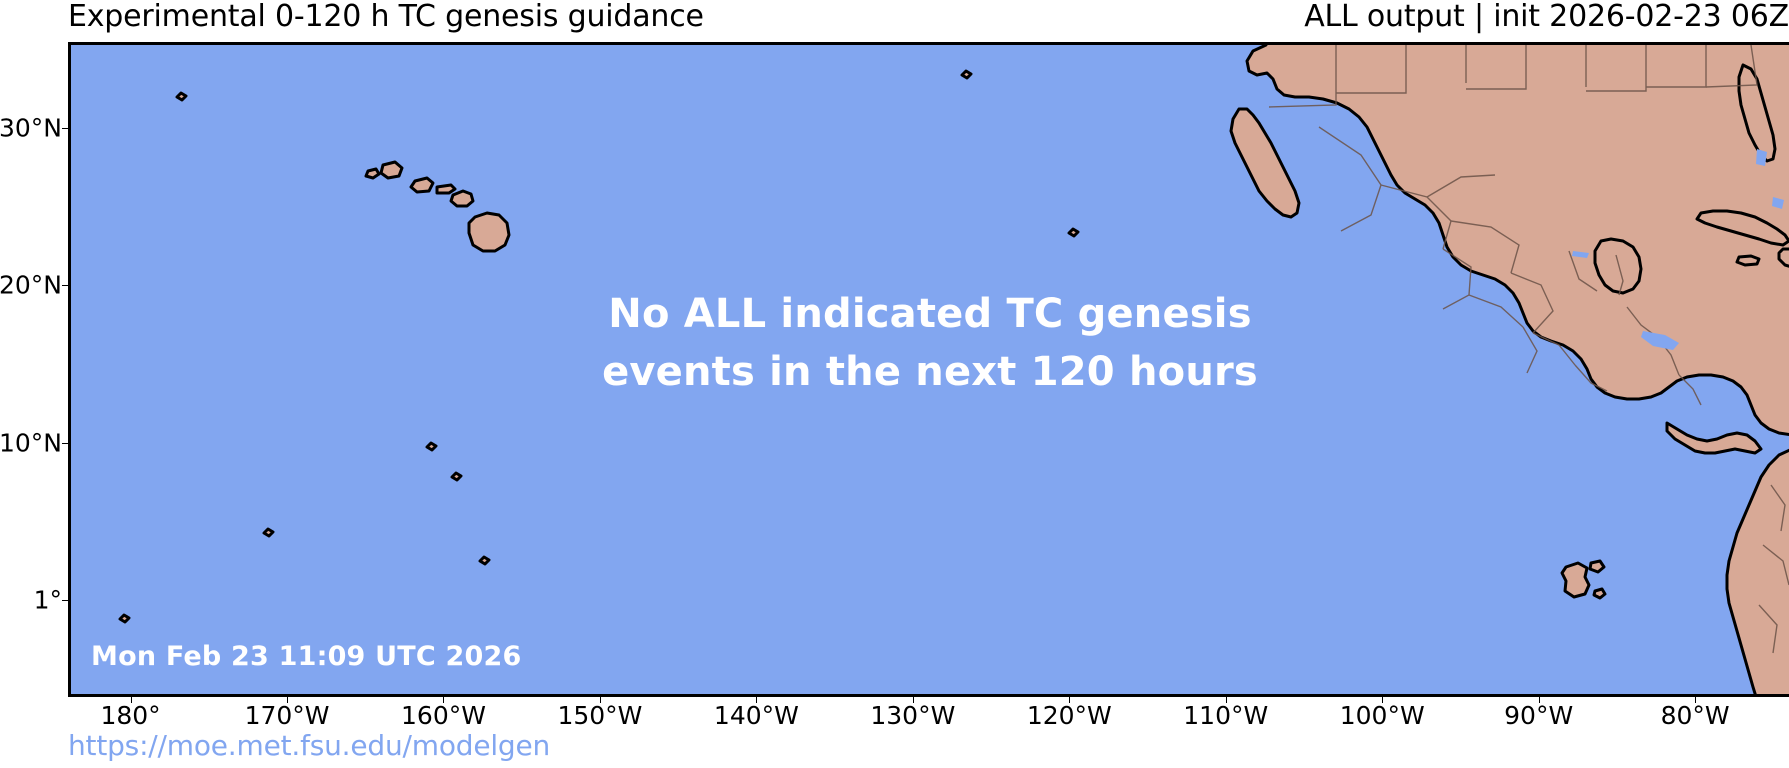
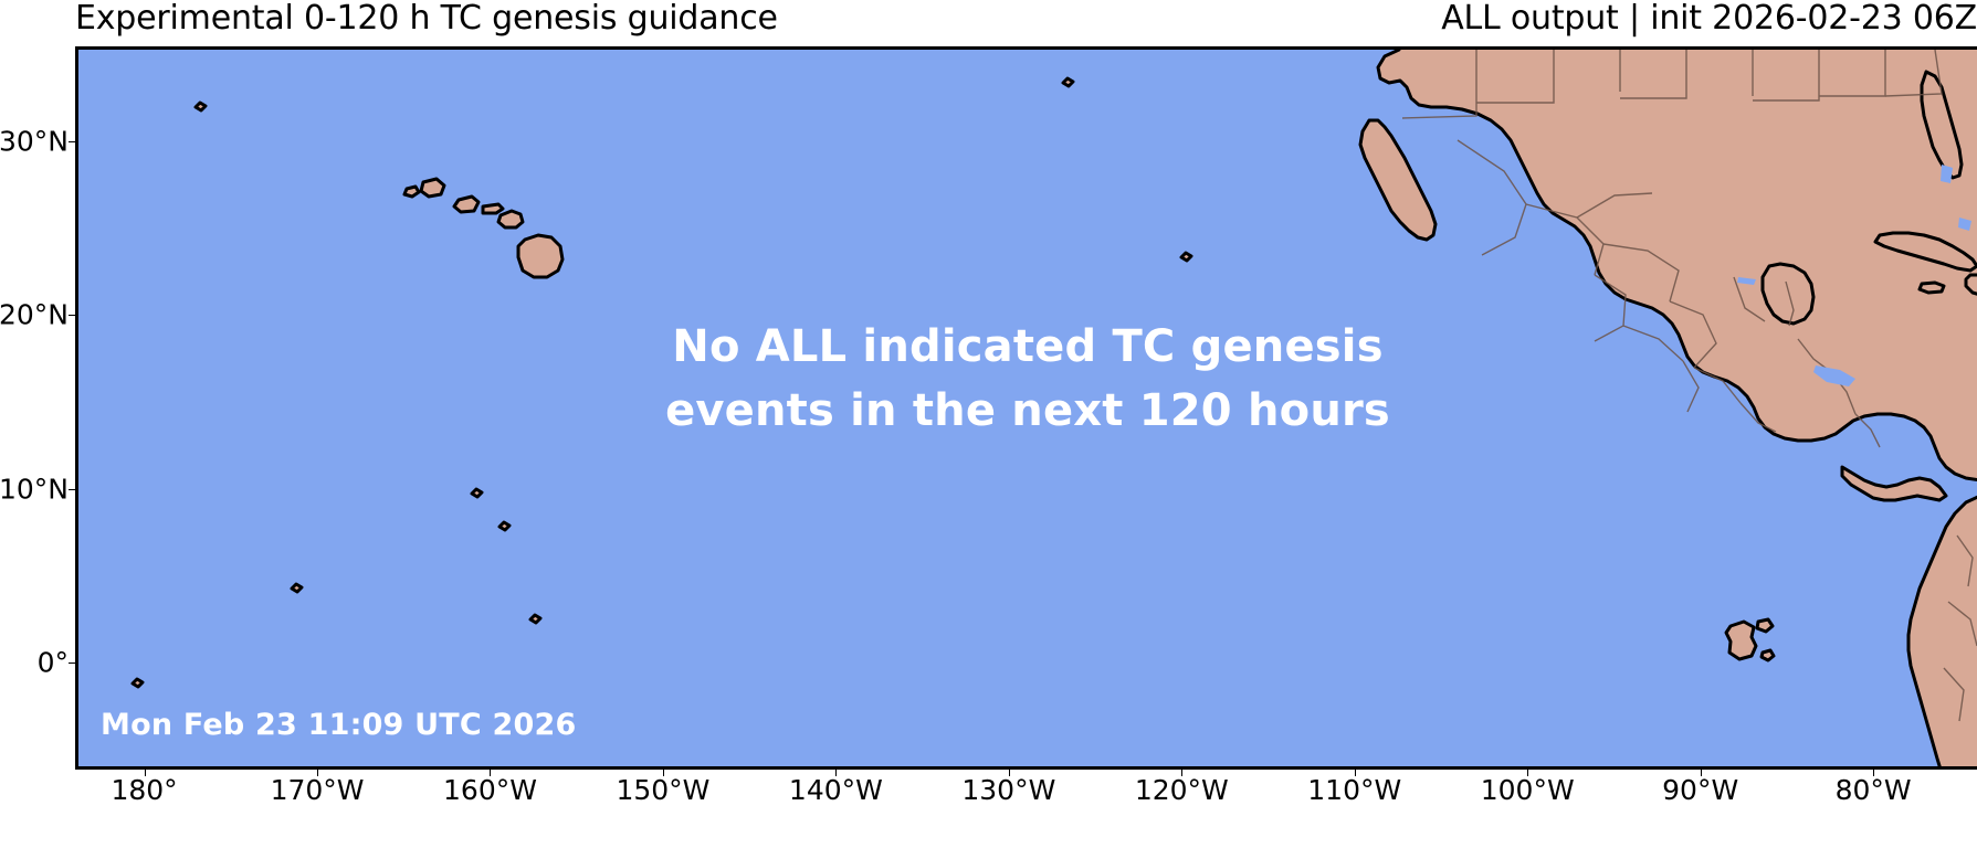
  Experimental 0-120 h TC genesis guidance
  ALL output | init 2026-02-23 06Z
  No ALL indicated TC genesis
  events in the next 120 hours
  Mon Feb 23 11:09 UTC 2026
- https://moe.met.fsu.edu/modelgen
  180°
  170°W
  160°W
  150°W
  140°W
  130°W
  120°W
  110°W
  100°W
  90°W
  80°W
  30°N
  20°N
  10°N
- 1°
+ 0°
